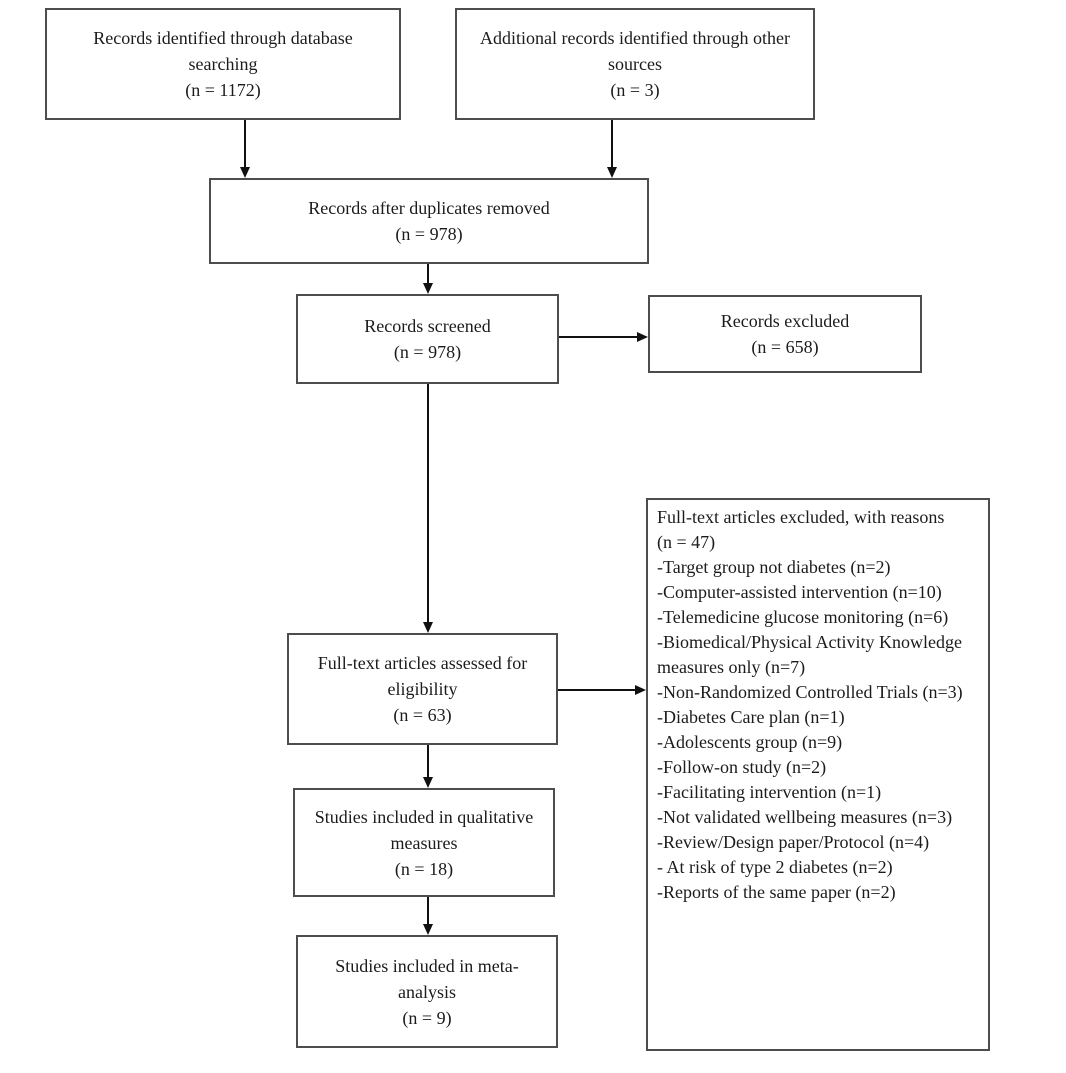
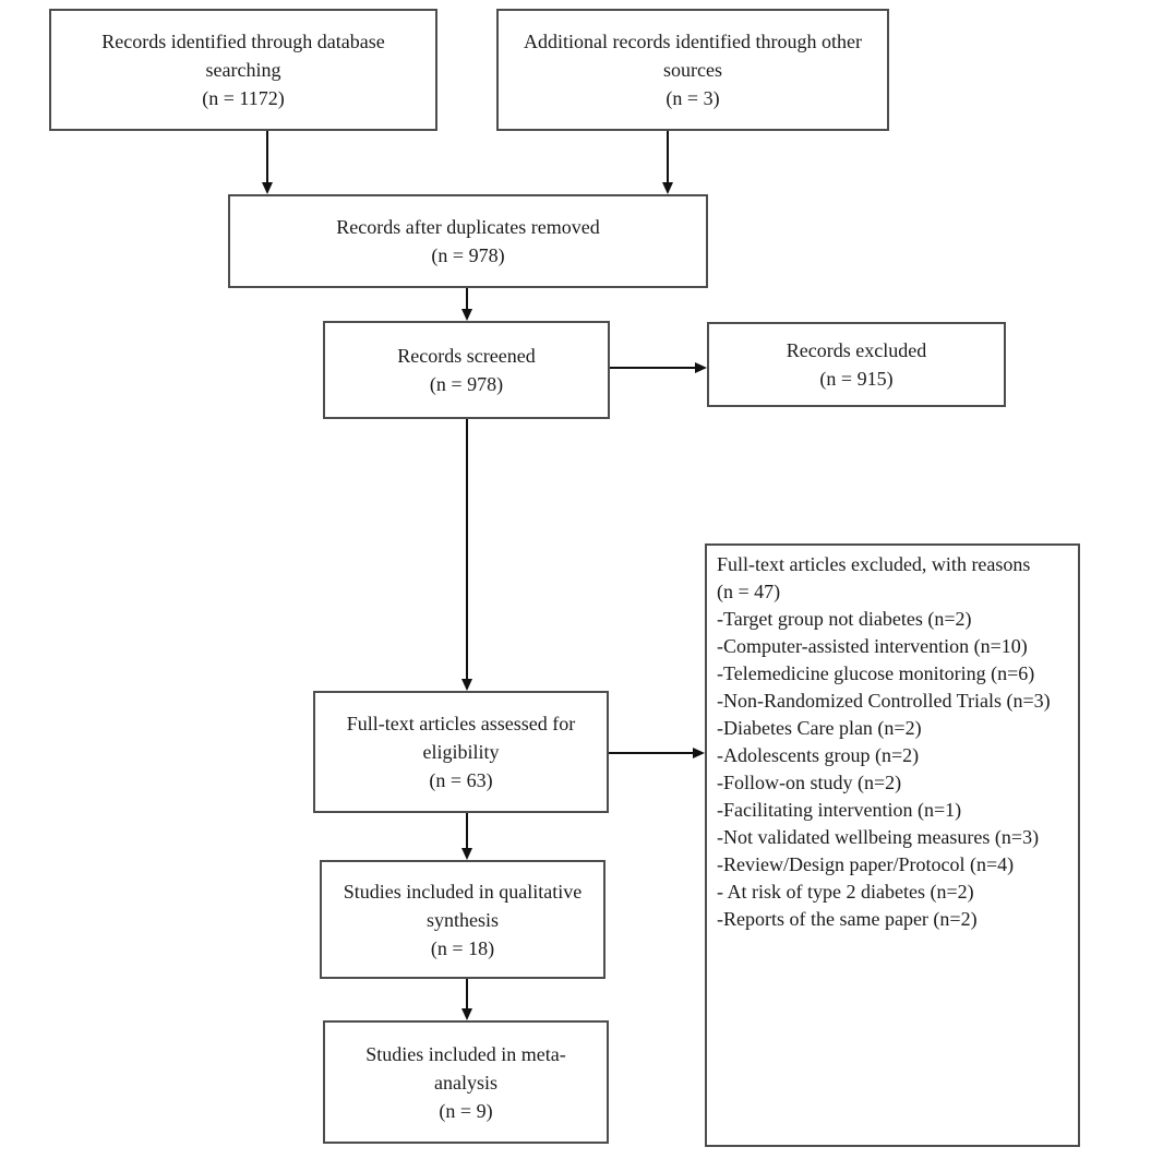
  Records identified through database searching
  (n = 1172)
  Additional records identified through other sources
  (n = 3)
  Records after duplicates removed
  (n = 978)
  Records screened
  (n = 978)
  Records excluded
- (n = 658)
+ (n = 915)
  Full-text articles assessed for eligibility
  (n = 63)
  Full-text articles excluded, with reasons
  (n = 47)
  -Target group not diabetes (n=2)
  -Computer-assisted intervention (n=10)
  -Telemedicine glucose monitoring (n=6)
- -Biomedical/Physical Activity Knowledge measures only (n=7)
  -Non-Randomized Controlled Trials (n=3)
- -Diabetes Care plan (n=1)
+ -Diabetes Care plan (n=2)
- -Adolescents group (n=9)
+ -Adolescents group (n=2)
  -Follow-on study (n=2)
  -Facilitating intervention (n=1)
  -Not validated wellbeing measures (n=3)
  -Review/Design paper/Protocol (n=4)
  - At risk of type 2 diabetes (n=2)
  -Reports of the same paper (n=2)
- Studies included in qualitative measures
+ Studies included in qualitative synthesis
  (n = 18)
  Studies included in meta-analysis
  (n = 9)
